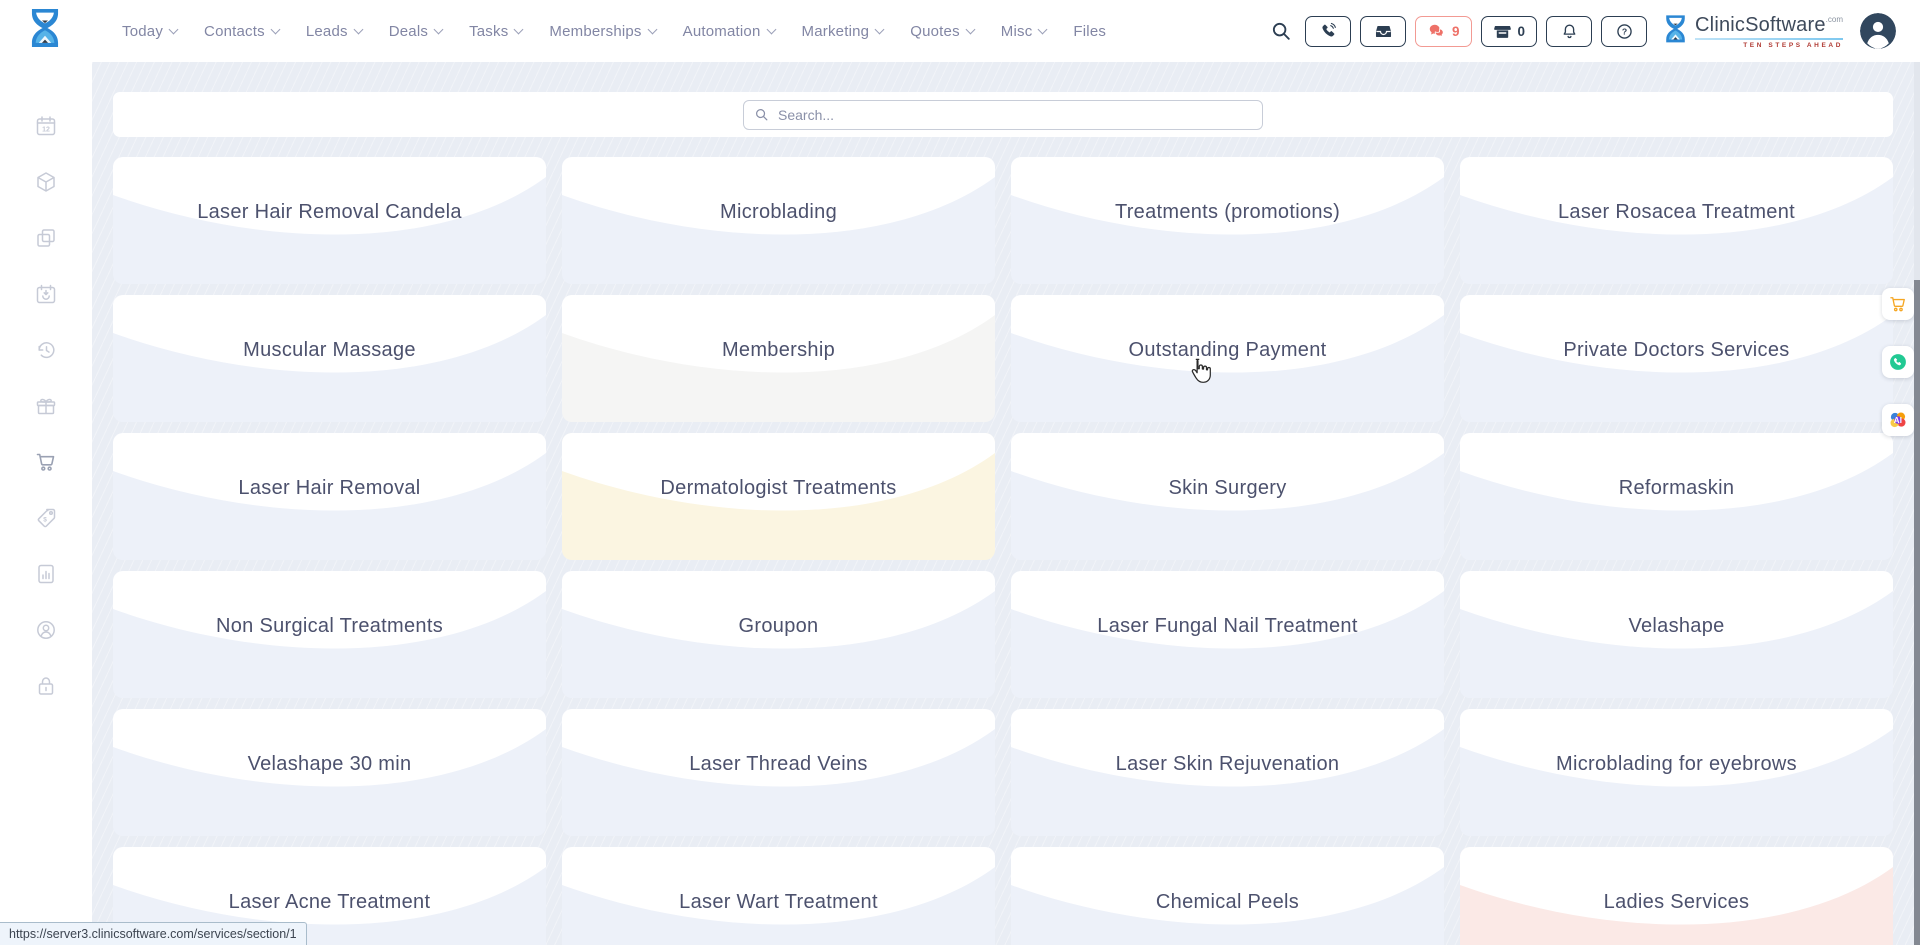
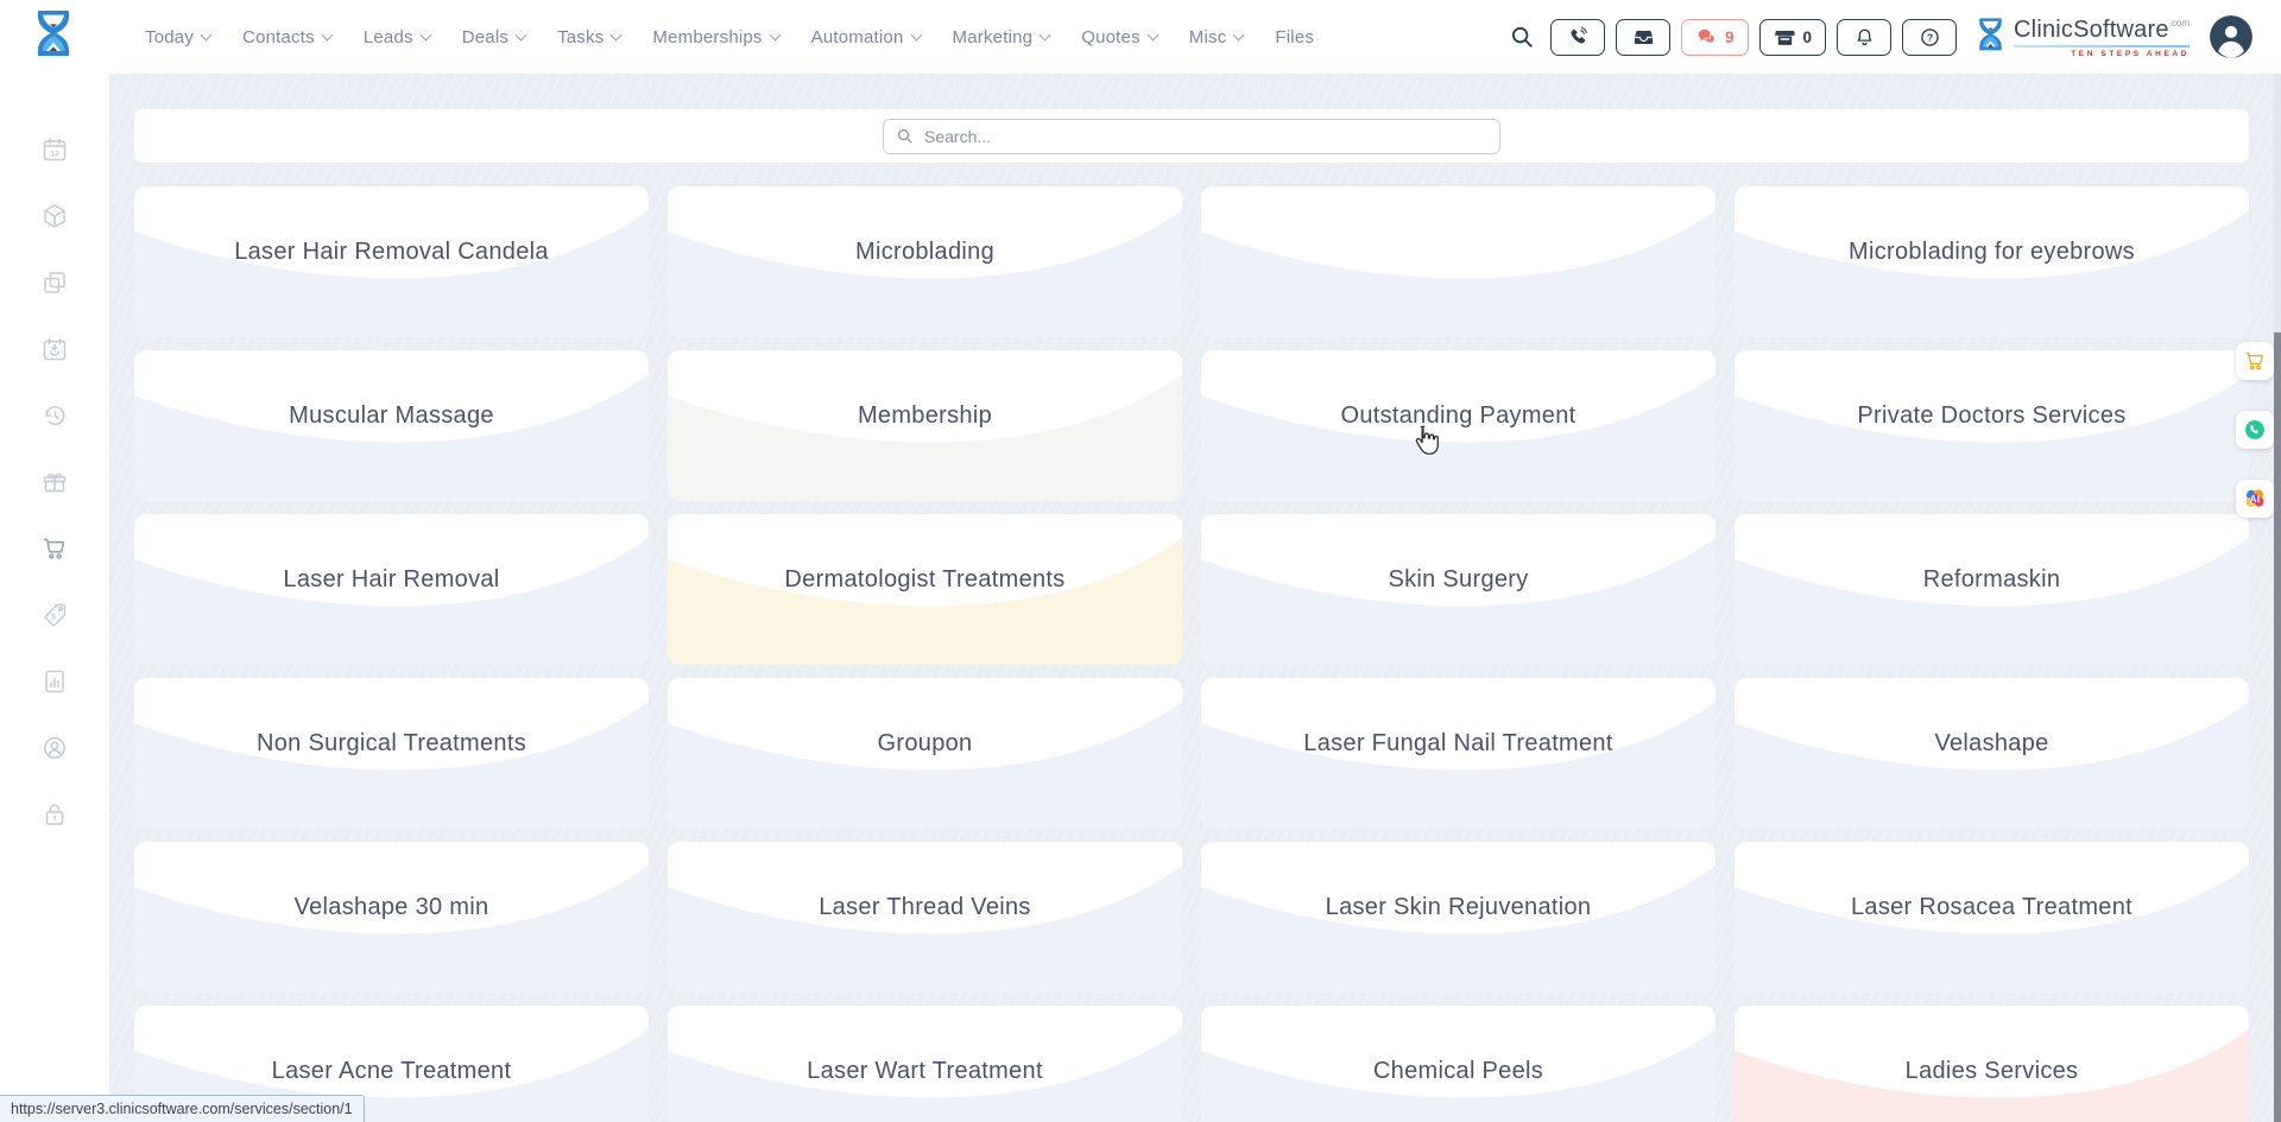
  Today
  Contacts
  Leads
  Deals
  Tasks
  Memberships
  Automation
  Marketing
  Quotes
  Misc
  Files
  9
  0
  ?
  ClinicSoftware
  .com
  Search...
  Laser Hair Removal Candela
  Microblading
- Treatments (promotions)
- Laser Rosacea Treatment
+ Microblading for eyebrows
  Muscular Massage
  Membership
  Outstanding Payment
  Private Doctors Services
  Laser Hair Removal
  Dermatologist Treatments
  Skin Surgery
  Reformaskin
  Non Surgical Treatments
  Groupon
  Laser Fungal Nail Treatment
  Velashape
  Velashape 30 min
  Laser Thread Veins
  Laser Skin Rejuvenation
- Microblading for eyebrows
+ Laser Rosacea Treatment
  Laser Acne Treatment
  Laser Wart Treatment
  Chemical Peels
  Ladies Services
  AI
  https://server3.clinicsoftware.com/services/section/1
